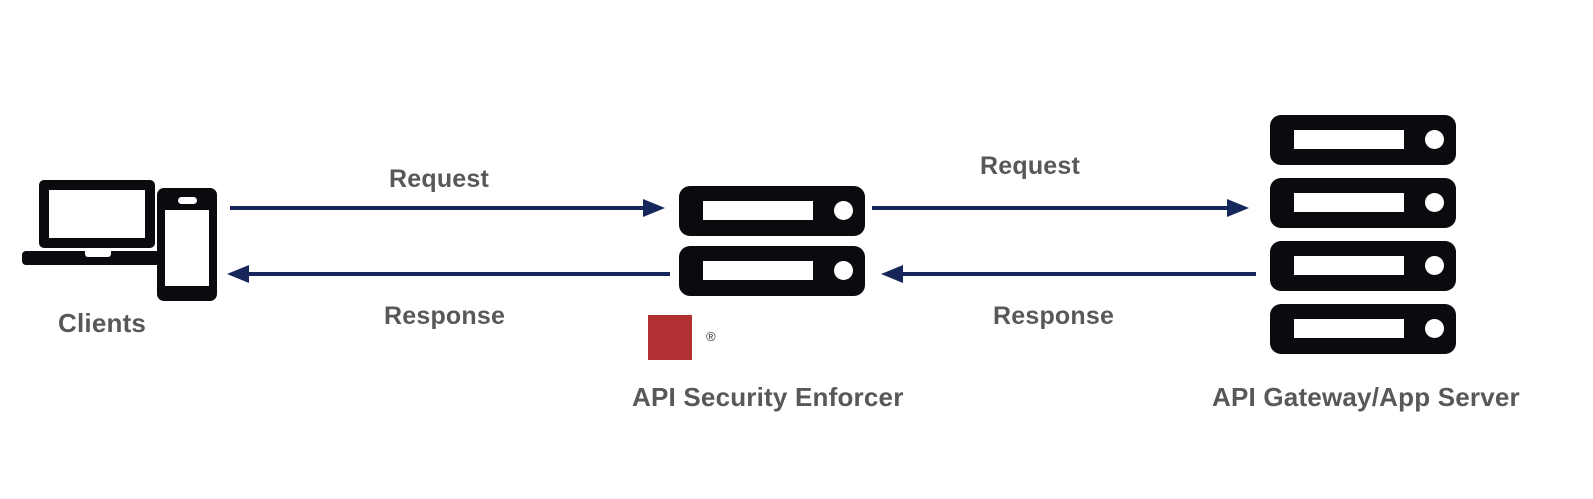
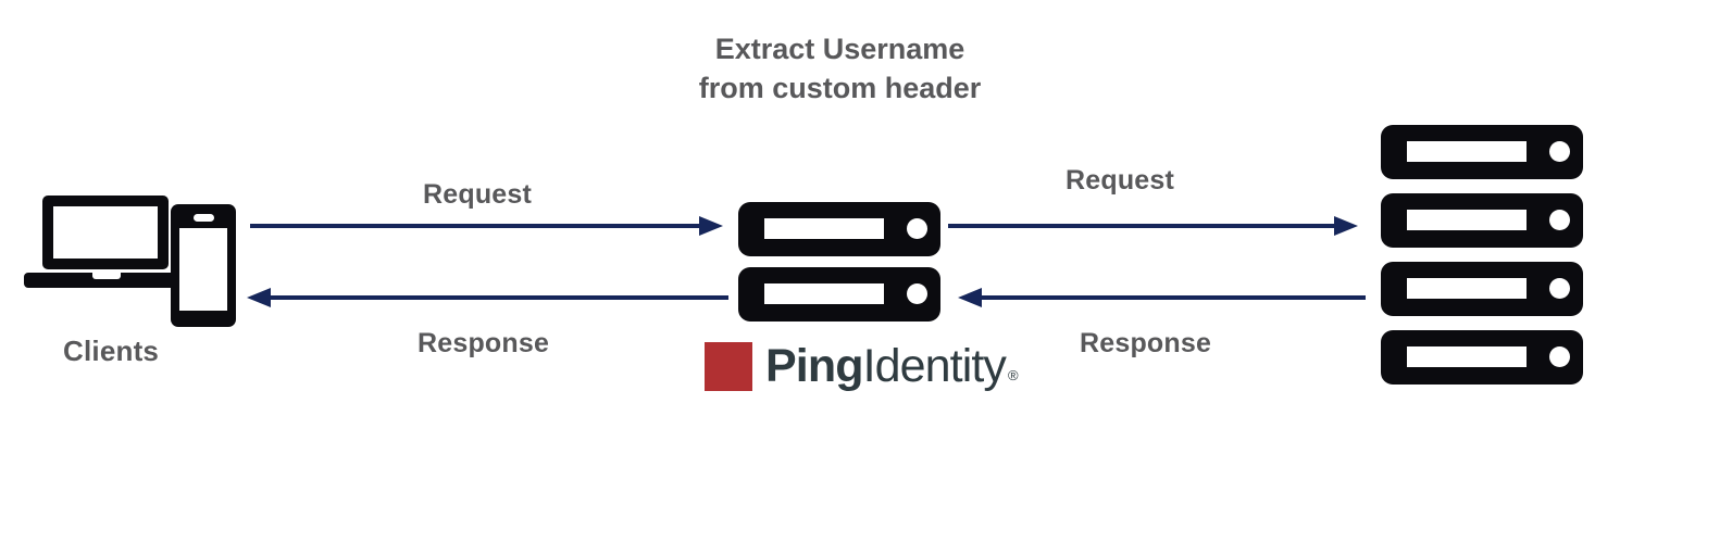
+ Extract Username
+ from custom header
  Clients
+ Ping
+ Identity
  ®
- API Security Enforcer
- API Gateway/App Server
  Request
  Response
  Request
  Response
